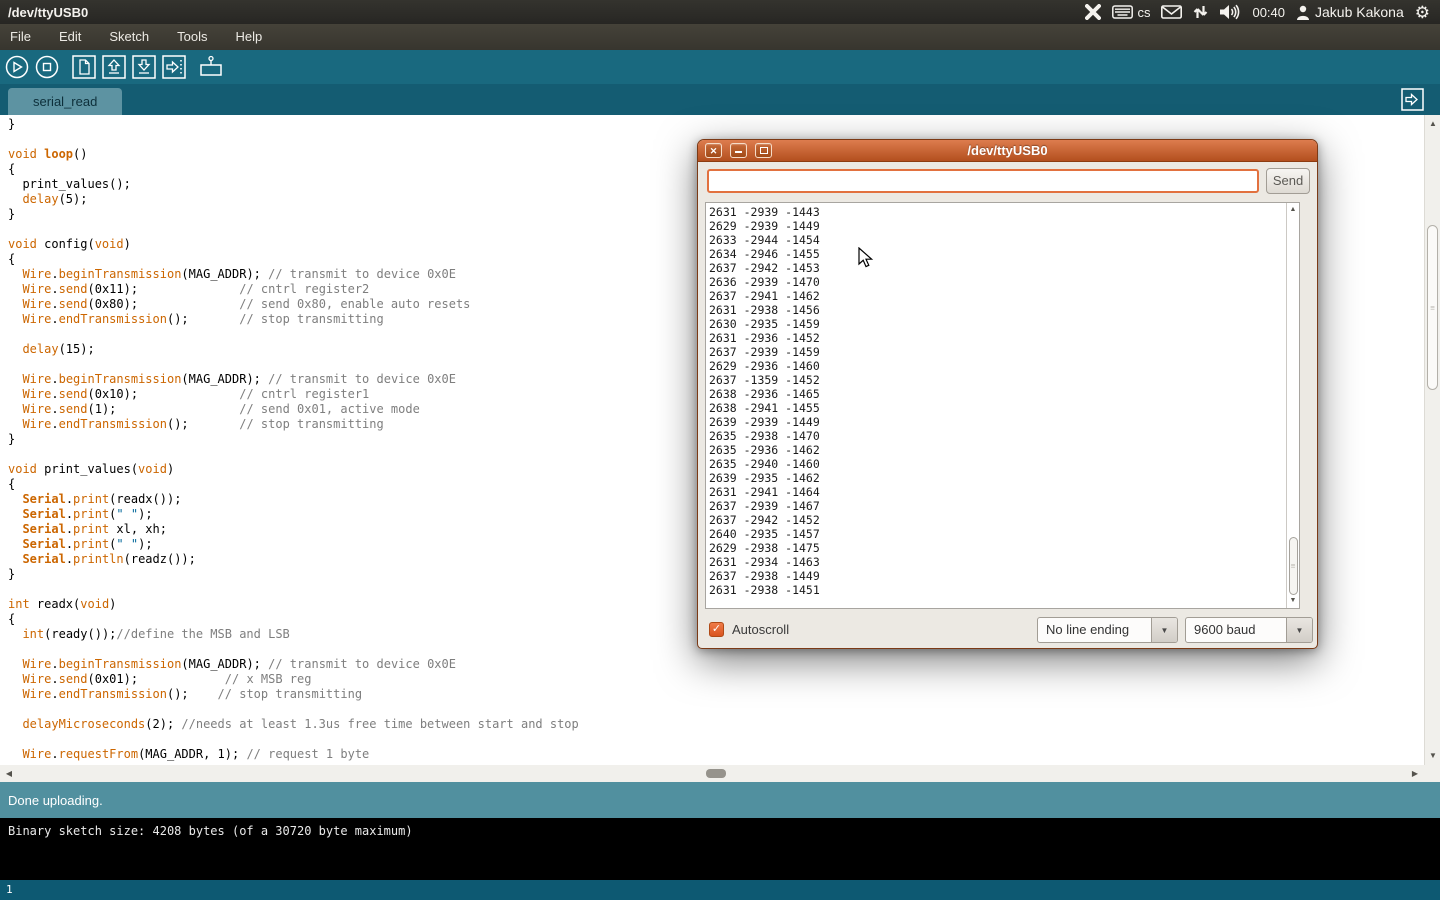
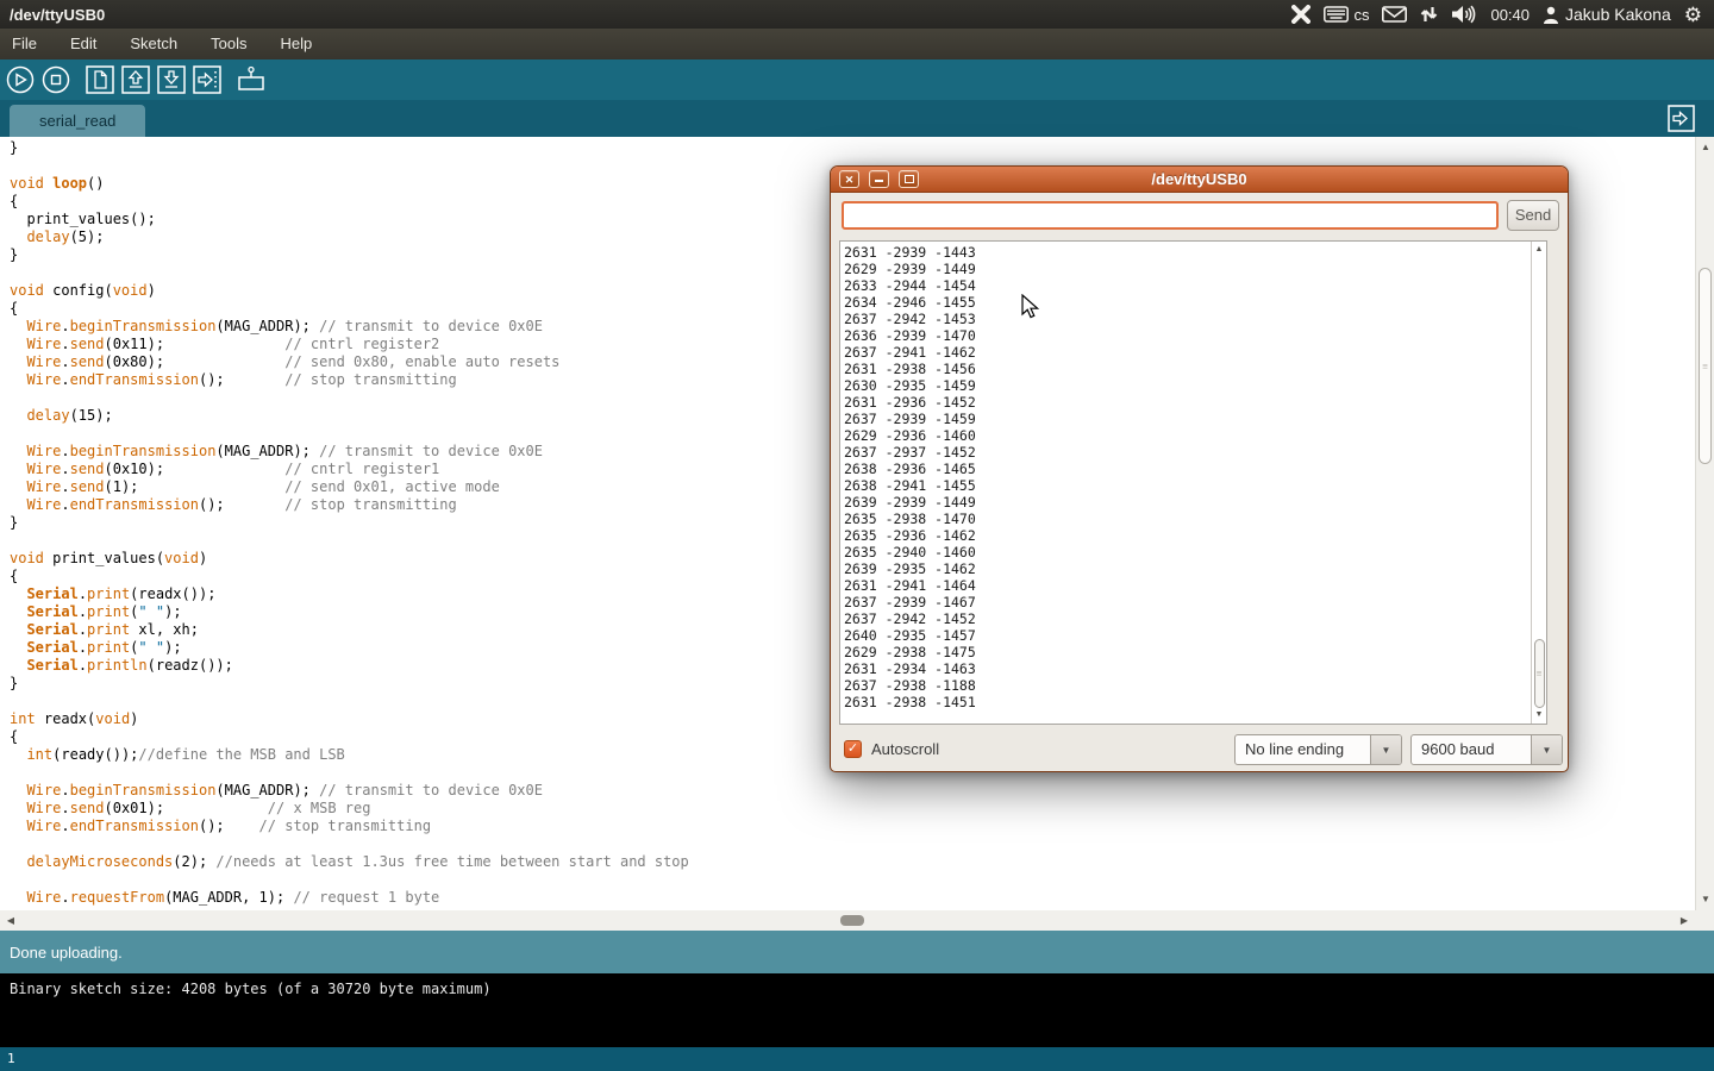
  /dev/ttyUSB0
  cs
  00:40
  Jakub Kakona
  ⚙
  File
  Edit
  Sketch
  Tools
  Help
  serial_read
  }
  void loop()
  {
  print_values();
  delay(5);
  }
  void config(void)
  {
  Wire.beginTransmission(MAG_ADDR); // transmit to device 0x0E
  Wire.send(0x11); // cntrl register2
  Wire.send(0x80); // send 0x80, enable auto resets
  Wire.endTransmission(); // stop transmitting
  delay(15);
  Wire.beginTransmission(MAG_ADDR); // transmit to device 0x0E
  Wire.send(0x10); // cntrl register1
  Wire.send(1); // send 0x01, active mode
  Wire.endTransmission(); // stop transmitting
  }
  void print_values(void)
  {
  Serial.print(readx());
  Serial.print(" ");
  Serial.print xl, xh;
  Serial.print(" ");
  Serial.println(readz());
  }
  int readx(void)
  {
  int(ready());//define the MSB and LSB
  Wire.beginTransmission(MAG_ADDR); // transmit to device 0x0E
  Wire.send(0x01); // x MSB reg
  Wire.endTransmission(); // stop transmitting
  delayMicroseconds(2); //needs at least 1.3us free time between start and stop
  Wire.requestFrom(MAG_ADDR, 1); // request 1 byte
  ▲
  ≡
  ▼
  ◀
  ▶
  Done uploading.
  Binary sketch size: 4208 bytes (of a 30720 byte maximum)
  1
  /dev/ttyUSB0
  ✕
  Send
  2631 -2939 -1443
  2629 -2939 -1449
  2633 -2944 -1454
  2634 -2946 -1455
  2637 -2942 -1453
  2636 -2939 -1470
  2637 -2941 -1462
  2631 -2938 -1456
  2630 -2935 -1459
  2631 -2936 -1452
  2637 -2939 -1459
  2629 -2936 -1460
- 2637 -1359 -1452
+ 2637 -2937 -1452
  2638 -2936 -1465
  2638 -2941 -1455
  2639 -2939 -1449
  2635 -2938 -1470
  2635 -2936 -1462
  2635 -2940 -1460
  2639 -2935 -1462
  2631 -2941 -1464
  2637 -2939 -1467
  2637 -2942 -1452
  2640 -2935 -1457
  2629 -2938 -1475
  2631 -2934 -1463
- 2637 -2938 -1449
+ 2637 -2938 -1188
  2631 -2938 -1451
  ≡
  ✓
  Autoscroll
  No line ending
  ▼
  9600 baud
  ▼
